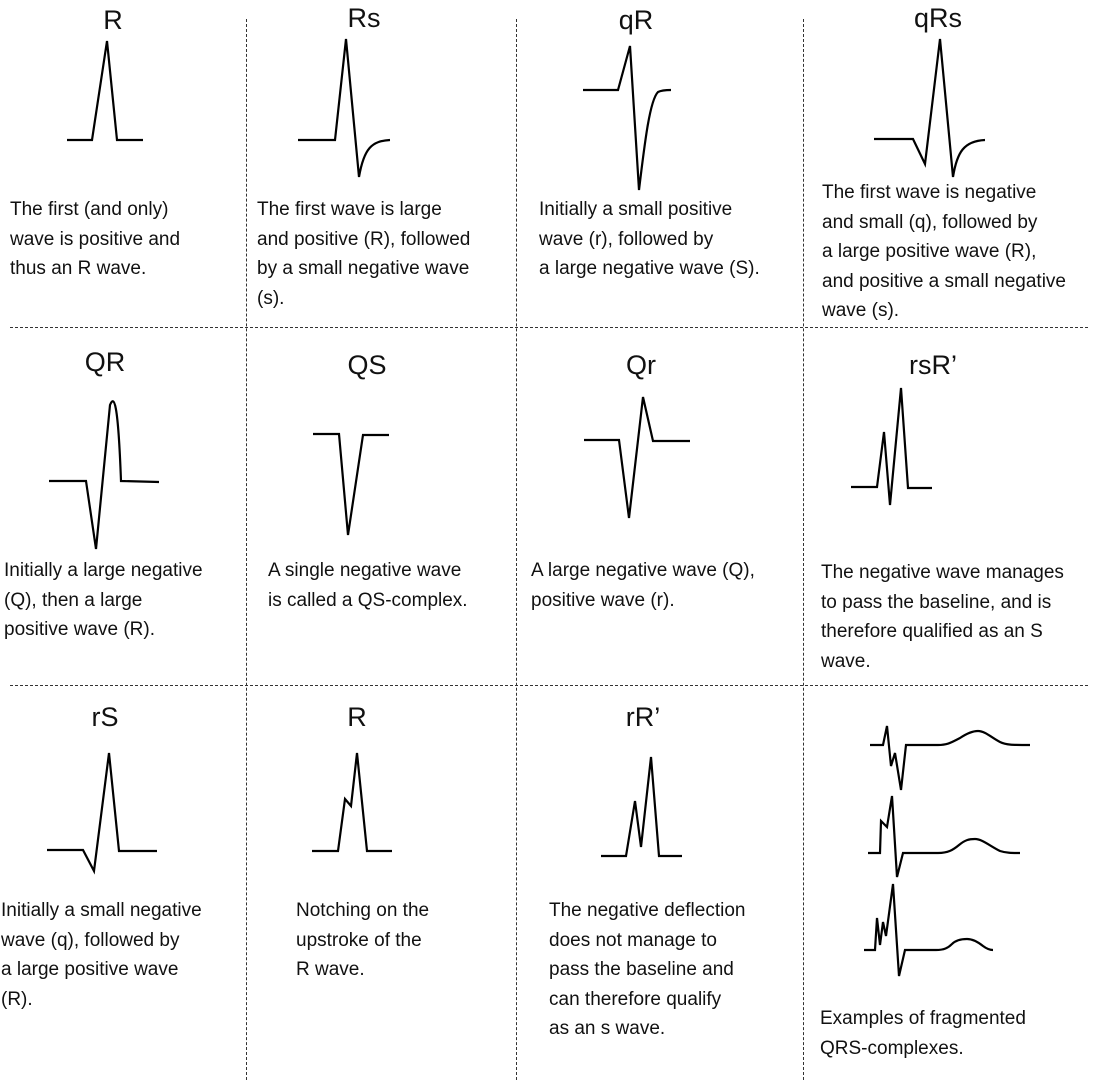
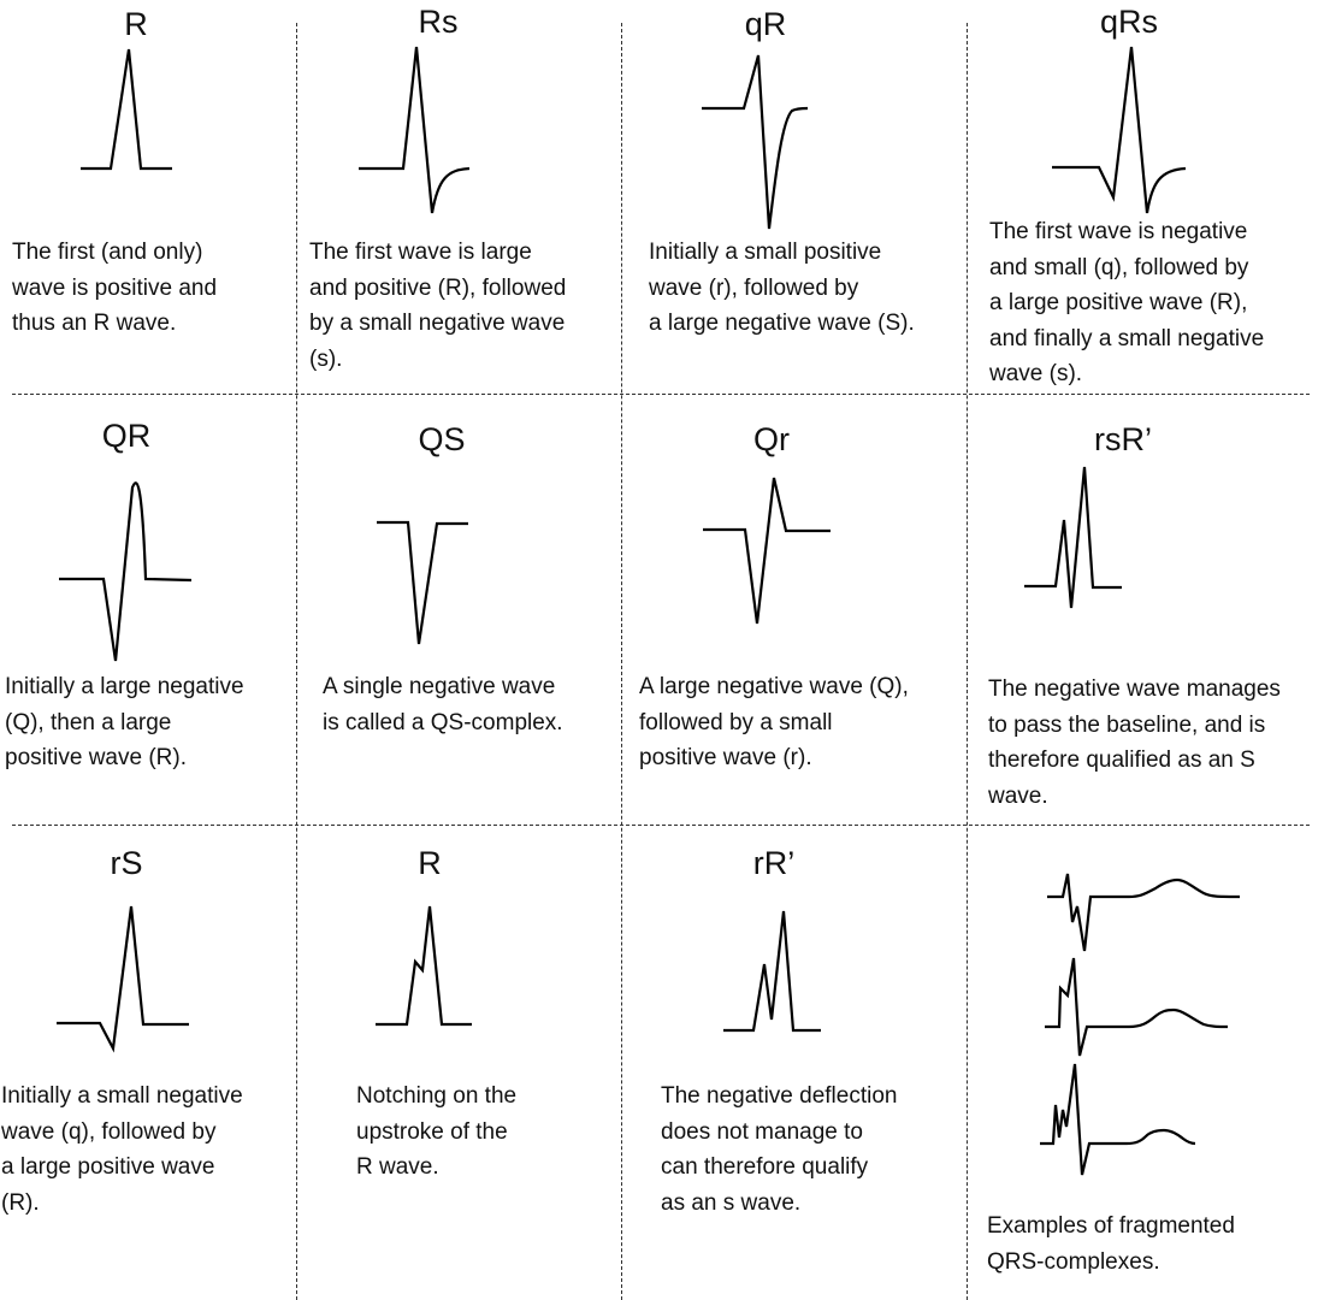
  R
  The first (and only)
  wave is positive and
  thus an R wave.
  Rs
  The first wave is large
  and positive (R), followed
  by a small negative wave
  (s).
  qR
  Initially a small positive
  wave (r), followed by
  a large negative wave (S).
  qRs
  The first wave is negative
  and small (q), followed by
  a large positive wave (R),
- and positive a small negative
+ and finally a small negative
  wave (s).
  QR
  Initially a large negative
  (Q), then a large
  positive wave (R).
  QS
  A single negative wave
  is called a QS-complex.
  Qr
  A large negative wave (Q),
+ followed by a small
  positive wave (r).
  rsR’
  The negative wave manages
  to pass the baseline, and is
  therefore qualified as an S
  wave.
  rS
  Initially a small negative
  wave (q), followed by
  a large positive wave
  (R).
  R
  Notching on the
  upstroke of the
  R wave.
  rR’
  The negative deflection
  does not manage to
- pass the baseline and
  can therefore qualify
  as an s wave.
  Examples of fragmented
  QRS-complexes.
